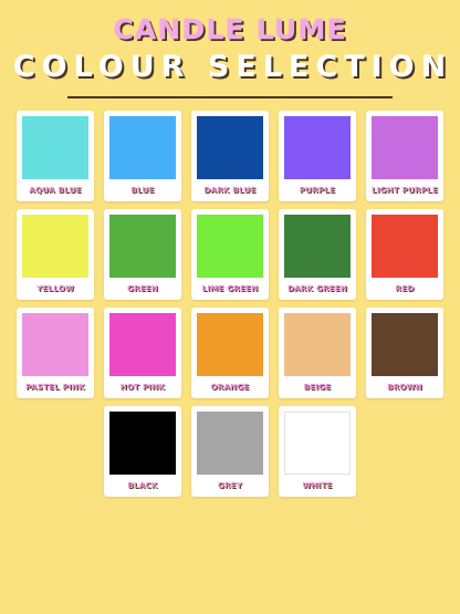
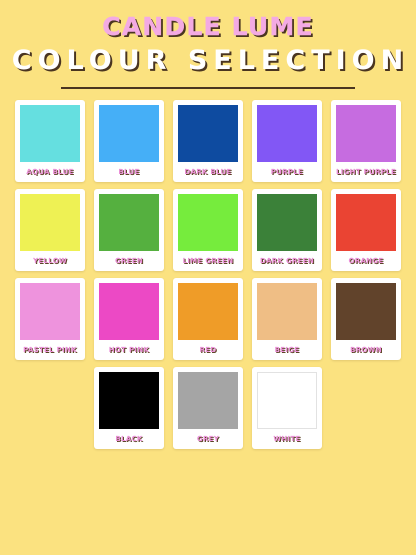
  CANDLE LUME
  COLOUR SELECTION
  AQUA BLUE
  BLUE
  DARK BLUE
  PURPLE
  LIGHT PURPLE
  YELLOW
  GREEN
  LIME GREEN
  DARK GREEN
- RED
+ ORANGE
  PASTEL PINK
  HOT PINK
- ORANGE
+ RED
  BEIGE
  BROWN
  BLACK
  GREY
  WHITE
